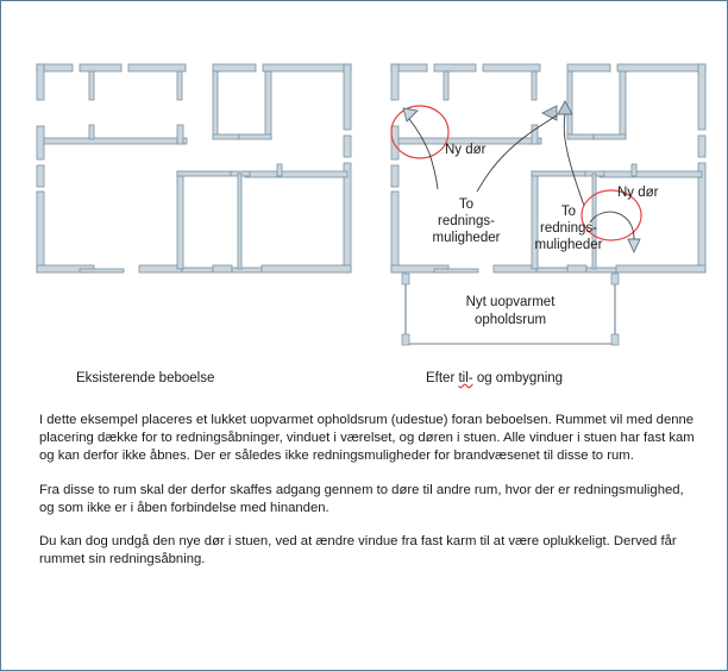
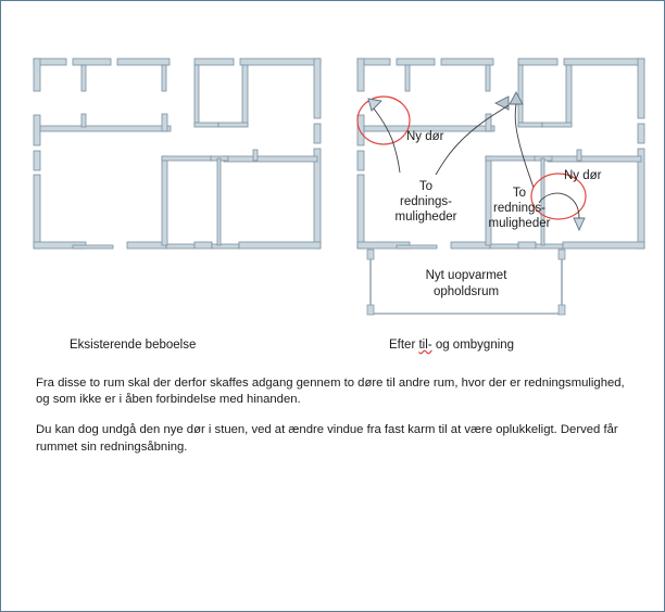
  Ny dør
  Ny dør
  To
  rednings-
  muligheder
  To
  rednings-
  muligheder
  Nyt uopvarmet
  opholdsrum
  Eksisterende beboelse
  Efter til- og ombygning
- I dette eksempel placeres et lukket uopvarmet opholdsrum (udestue) foran beboelsen. Rummet vil med denne placering dække for to redningsåbninger, vinduet i værelset, og døren i stuen. Alle vinduer i stuen har fast kam og kan derfor ikke åbnes. Der er således ikke redningsmuligheder for brandvæsenet til disse to rum.
  Fra disse to rum skal der derfor skaffes adgang gennem to døre til andre rum, hvor der er redningsmulighed, og som ikke er i åben forbindelse med hinanden.
  Du kan dog undgå den nye dør i stuen, ved at ændre vindue fra fast karm til at være oplukkeligt. Derved får rummet sin redningsåbning.
